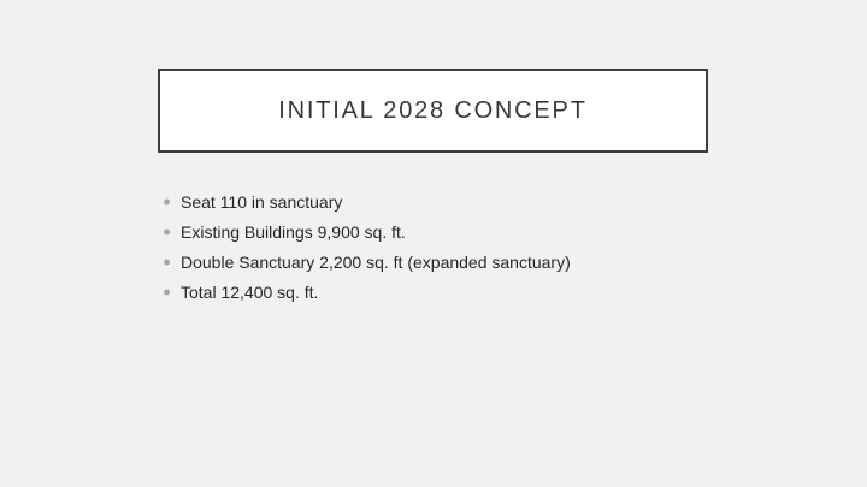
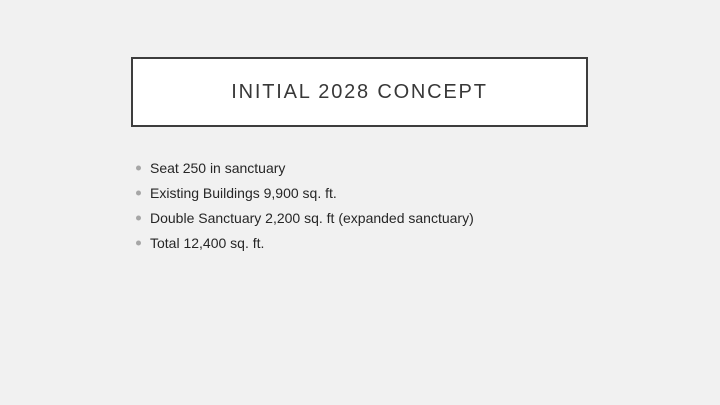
  INITIAL 2028 CONCEPT
- Seat 110 in sanctuary
+ Seat 250 in sanctuary
  Existing Buildings 9,900 sq. ft.
  Double Sanctuary 2,200 sq. ft (expanded sanctuary)
  Total 12,400 sq. ft.
